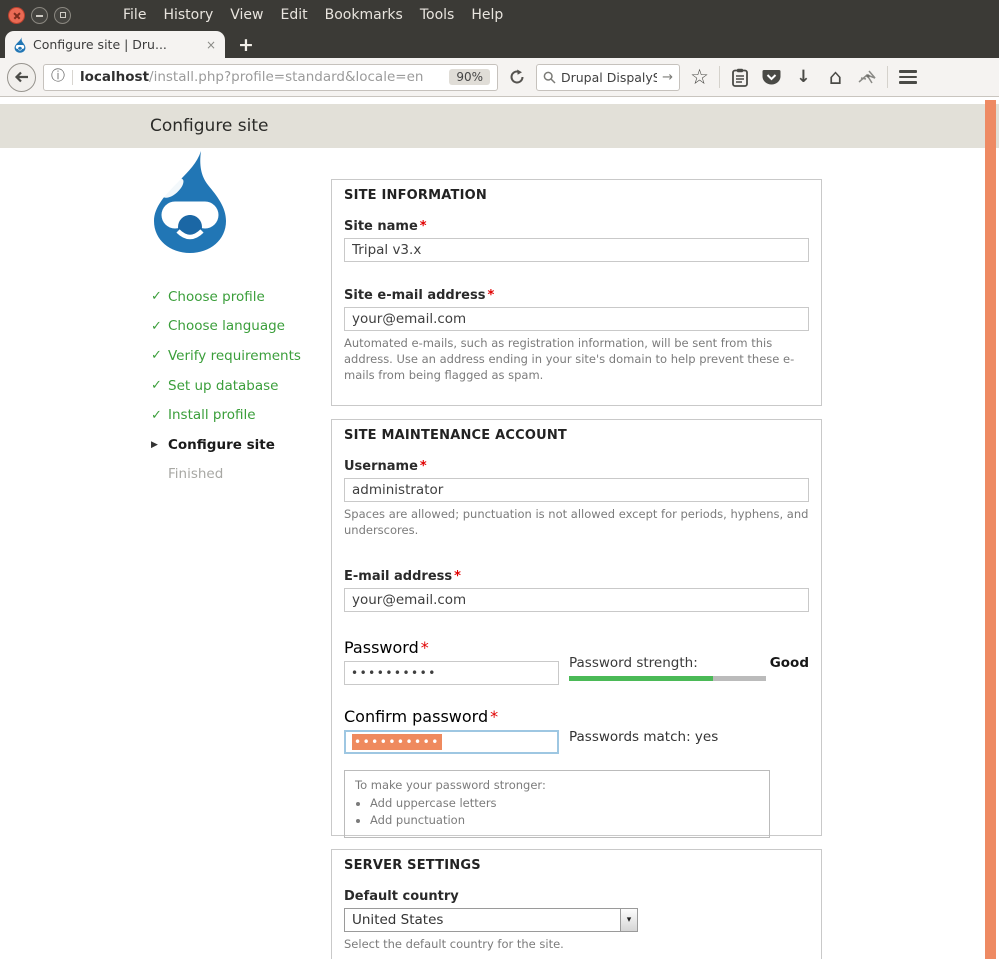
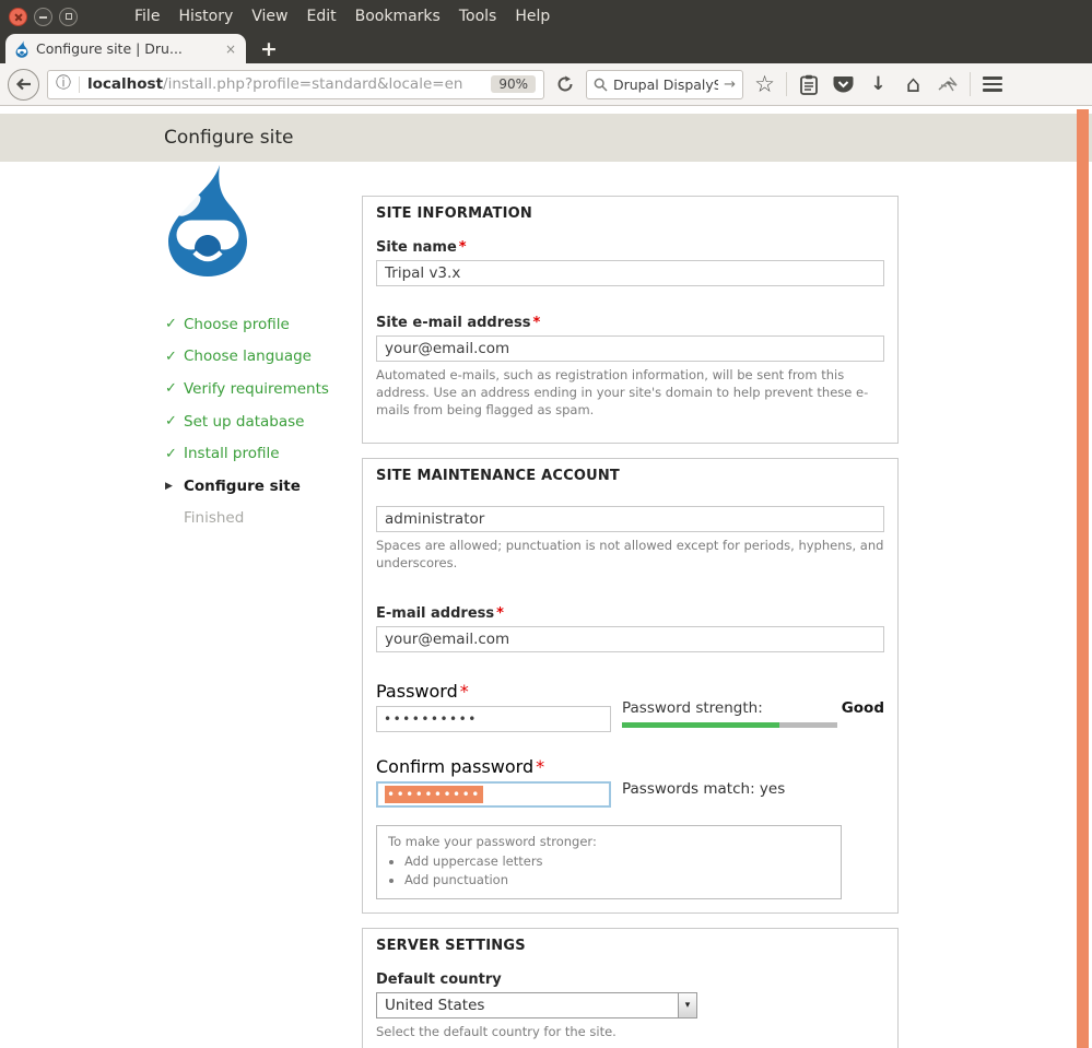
  File
  History
  View
  Edit
  Bookmarks
  Tools
  Help
  Configure site | Dru...
  ×
  +
  ⓘ
  localhost/install.php?profile=standard&locale=en
  90%
  Drupal DispalyS
  →
  ☆
  ↓
  ⌂
  Configure site
  ✓
  Choose profile
  ✓
  Choose language
  ✓
  Verify requirements
  ✓
  Set up database
  ✓
  Install profile
  ▶
  Configure site
  Finished
  SITE INFORMATION
  Site name *
  Tripal v3.x
  Site e-mail address *
  your@email.com
  Automated e-mails, such as registration information, will be sent from this address. Use an address ending in your site's domain to help prevent these e-mails from being flagged as spam.
  SITE MAINTENANCE ACCOUNT
- Username *
  administrator
  Spaces are allowed; punctuation is not allowed except for periods, hyphens, and underscores.
  E-mail address *
  your@email.com
  Password*
  ••••••••••
  Password strength:
  Good
  Confirm password*
  ••••••••••
  Passwords match: yes
  To make your password stronger:
  Add uppercase letters
  Add punctuation
  SERVER SETTINGS
  Default country
  United States
  ▾
  Select the default country for the site.
